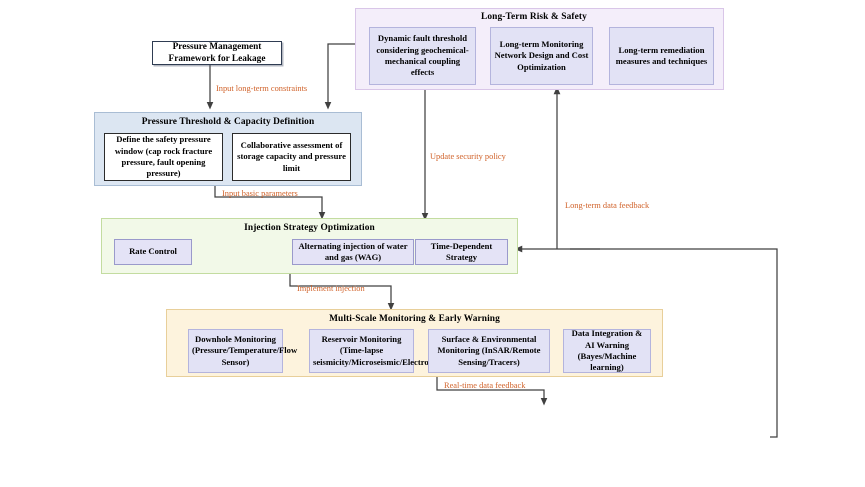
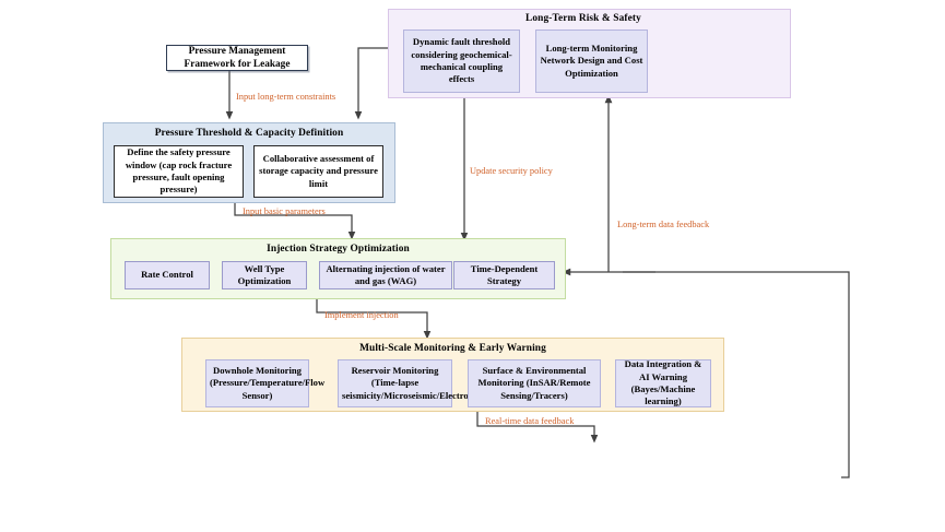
  Pressure Management Framework for Leakage
  Pressure Threshold & Capacity Definition
  Define the safety pressure window (cap rock fracture pressure, fault opening pressure)
  Collaborative assessment of storage capacity and pressure limit
  Long-Term Risk & Safety
  Dynamic fault threshold considering geochemical-mechanical coupling effects
  Long-term Monitoring Network Design and Cost Optimization
- Long-term remediation measures and techniques
  Injection Strategy Optimization
  Rate Control
+ Well Type Optimization
  Alternating injection of water and gas (WAG)
  Time-Dependent Strategy
  Multi-Scale Monitoring & Early Warning
  Downhole Monitoring (Pressure/Temperature/Flow Sensor)
  Reservoir Monitoring (Time-lapse seismicity/Microseismic/Electro
  Surface & Environmental Monitoring (InSAR/Remote Sensing/Tracers)
  Data Integration & AI Warning (Bayes/Machine learning)
  Input long-term constraints
  Input basic parameters
  Implement injection
  Real-time data feedback
  Update security policy
  Long-term data feedback
